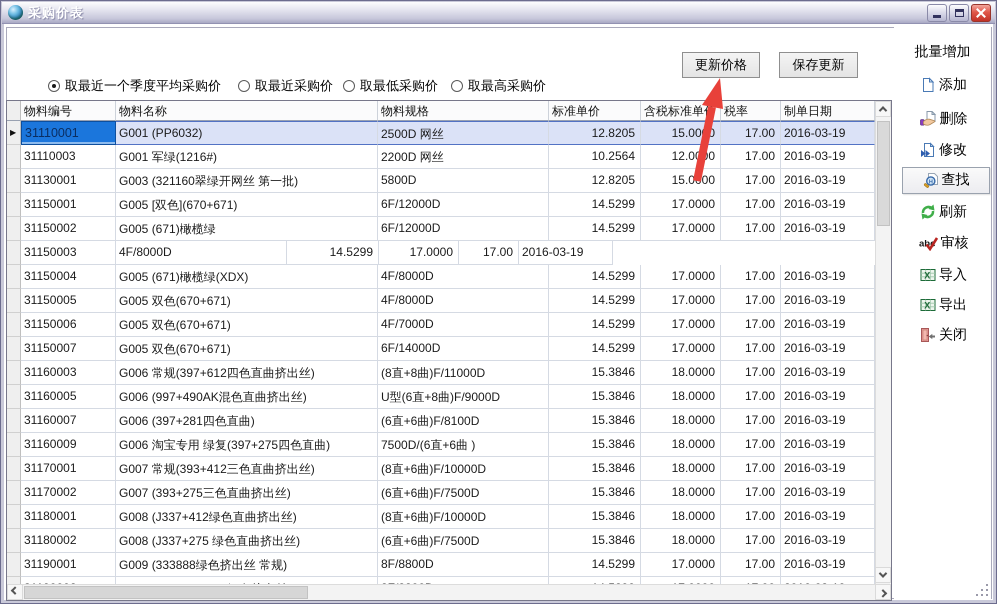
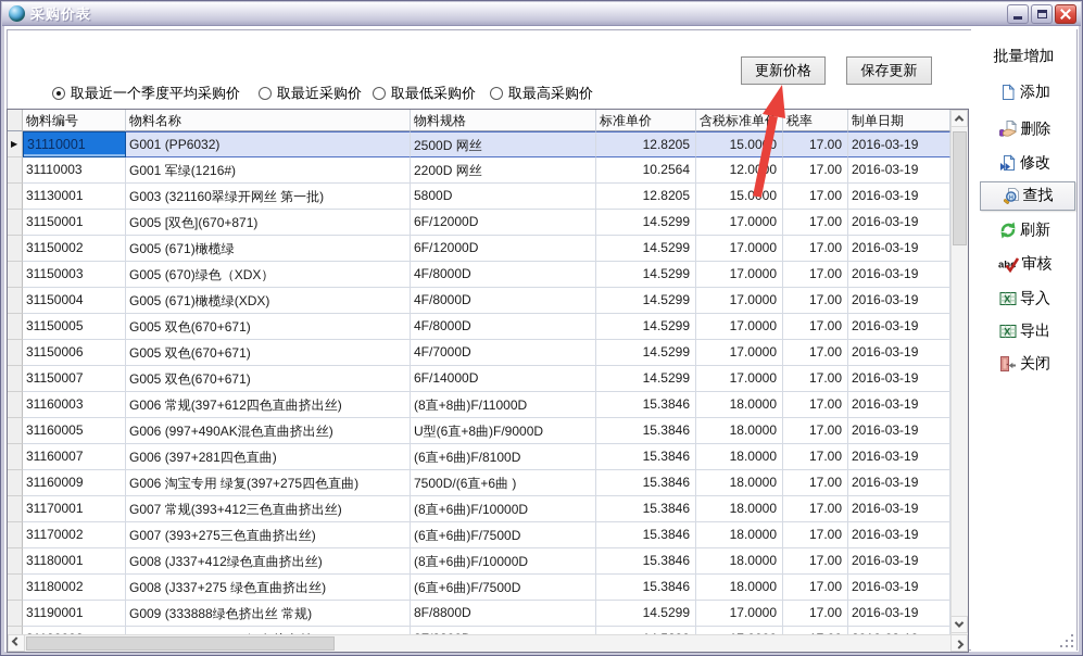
  采购价表
  取最近一个季度平均采购价
  取最近采购价
  取最低采购价
  取最高采购价
  更新价格
  保存更新
  物料编号
  物料名称
  物料规格
  标准单价
  含税标准单
  税率
  制单日期
  ▶
  31110001
  G001 (PP6032)
  2500D 网丝
  12.8205
  15.000
  17.00
  2016-03-19
  31110003
  G001 军绿(1216#)
  2200D 网丝
  10.2564
  12.00
  17.00
  2016-03-19
  31130001
  G003 (321160翠绿开网丝 第一批)
  5800D
  12.8205
  15.000
  17.00
  2016-03-19
  31150001
- G005 [双色](670+671)
+ G005 [双色](670+871)
  6F/12000D
  14.5299
  17.0000
  17.00
  2016-03-19
  31150002
  G005 (671)橄榄绿
  6F/12000D
  14.5299
  17.0000
  17.00
  2016-03-19
  31150003
+ G005 (670)绿色（XDX）
  4F/8000D
  14.5299
  17.0000
  17.00
  2016-03-19
  31150004
  G005 (671)橄榄绿(XDX)
  4F/8000D
  14.5299
  17.0000
  17.00
  2016-03-19
  31150005
  G005 双色(670+671)
  4F/8000D
  14.5299
  17.0000
  17.00
  2016-03-19
  31150006
  G005 双色(670+671)
  4F/7000D
  14.5299
  17.0000
  17.00
  2016-03-19
  31150007
  G005 双色(670+671)
  6F/14000D
  14.5299
  17.0000
  17.00
  2016-03-19
  31160003
  G006 常规(397+612四色直曲挤出丝)
  (8直+8曲)F/11000D
  15.3846
  18.0000
  17.00
  2016-03-19
  31160005
  G006 (997+490AK混色直曲挤出丝)
  U型(6直+8曲)F/9000D
  15.3846
  18.0000
  17.00
  2016-03-19
  31160007
  G006 (397+281四色直曲)
  (6直+6曲)F/8100D
  15.3846
  18.0000
  17.00
  2016-03-19
  31160009
  G006 淘宝专用 绿复(397+275四色直曲)
  7500D/(6直+6曲 )
  15.3846
  18.0000
  17.00
  2016-03-19
  31170001
  G007 常规(393+412三色直曲挤出丝)
  (8直+6曲)F/10000D
  15.3846
  18.0000
  17.00
  2016-03-19
  31170002
  G007 (393+275三色直曲挤出丝)
  (6直+6曲)F/7500D
  15.3846
  18.0000
  17.00
  2016-03-19
  31180001
  G008 (J337+412绿色直曲挤出丝)
  (8直+6曲)F/10000D
  15.3846
  18.0000
  17.00
  2016-03-19
  31180002
  G008 (J337+275 绿色直曲挤出丝)
  (6直+6曲)F/7500D
  15.3846
  18.0000
  17.00
  2016-03-19
  31190001
  G009 (333888绿色挤出丝 常规)
  8F/8800D
  14.5299
  17.0000
  17.00
  2016-03-19
  批量增加
  添加
  删除
  修改
  查找
  刷新
  审核
  X
  导入
  X
  导出
  关闭
